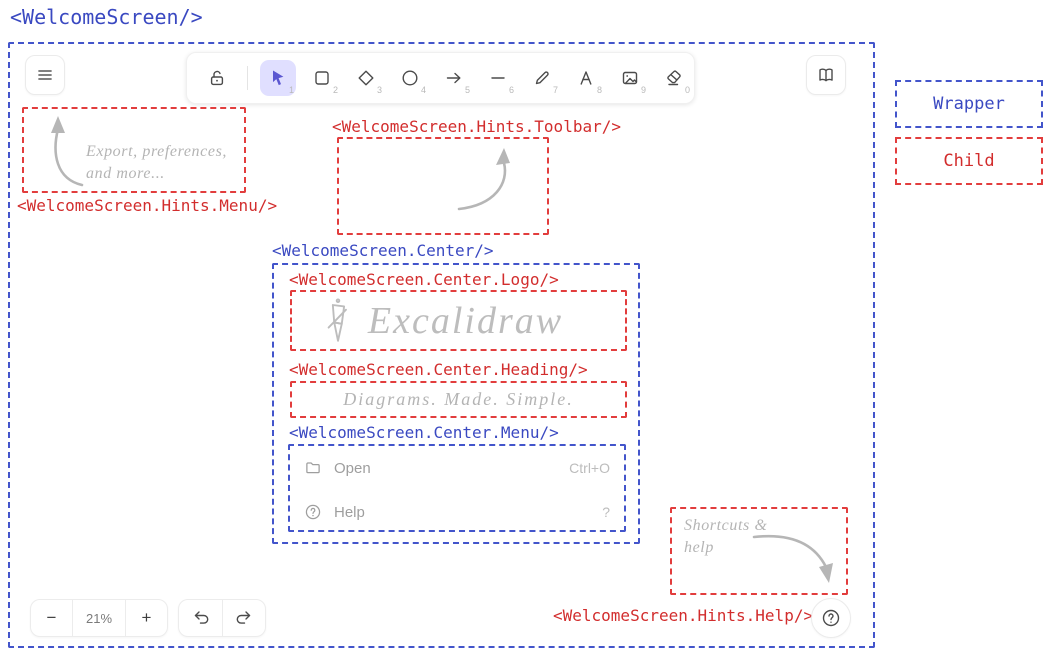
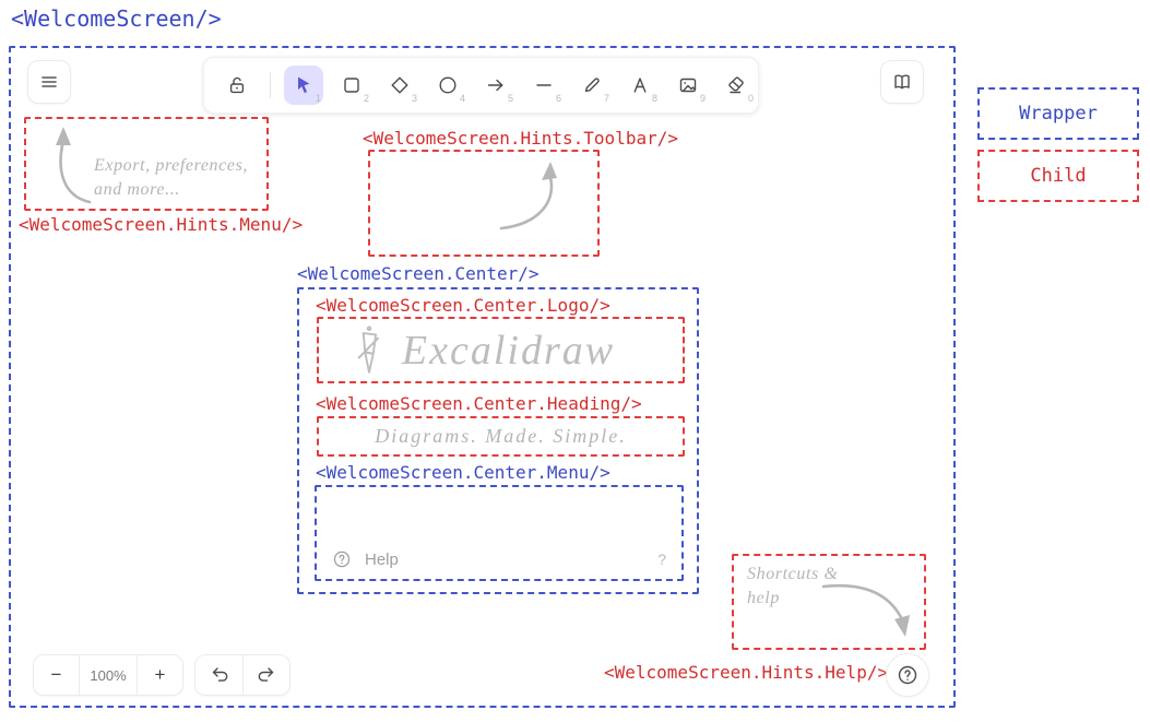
  <WelcomeScreen/>
  1
  2
  3
  4
  5
  6
  7
  8
  9
  0
  Export, preferences,
  and more...
  <WelcomeScreen.Hints.Menu/>
  <WelcomeScreen.Hints.Toolbar/>
  <WelcomeScreen.Center/>
  <WelcomeScreen.Center.Logo/>
  Excalidraw
  <WelcomeScreen.Center.Heading/>
  Diagrams. Made. Simple.
  <WelcomeScreen.Center.Menu/>
- Open
- Ctrl+O
  Help
  ?
  Shortcuts &
  help
  <WelcomeScreen.Hints.Help/>
  −
- 21%
+ 100%
  +
  Wrapper
  Child
